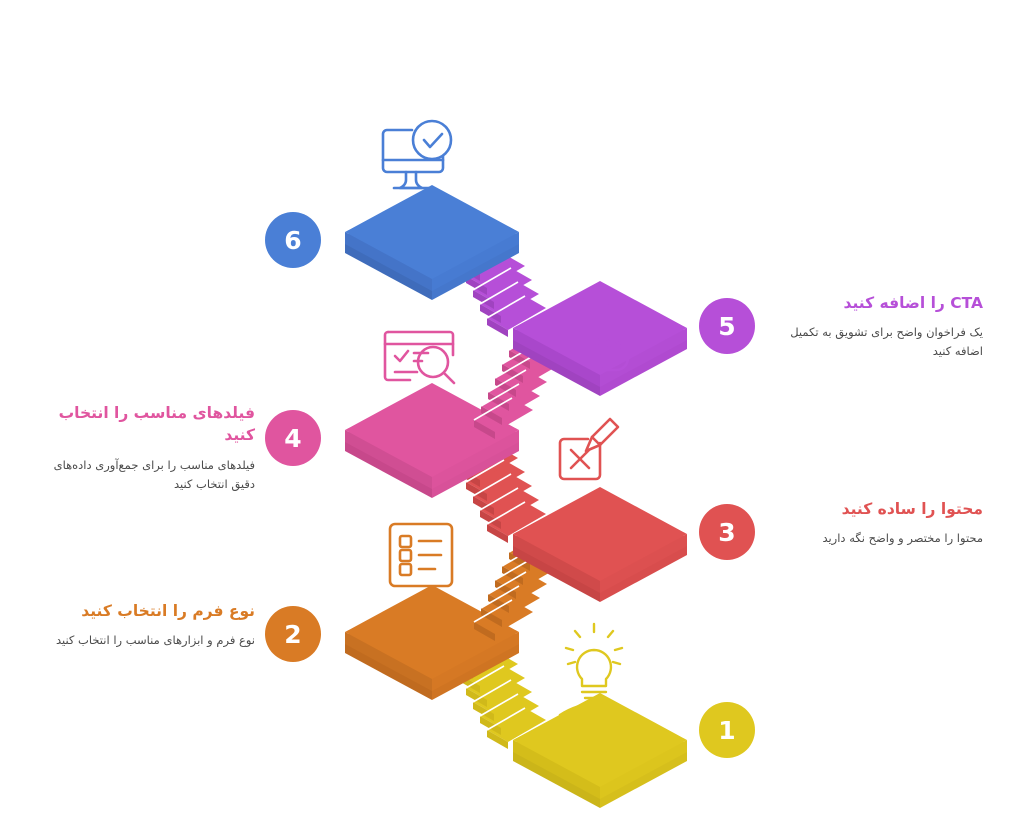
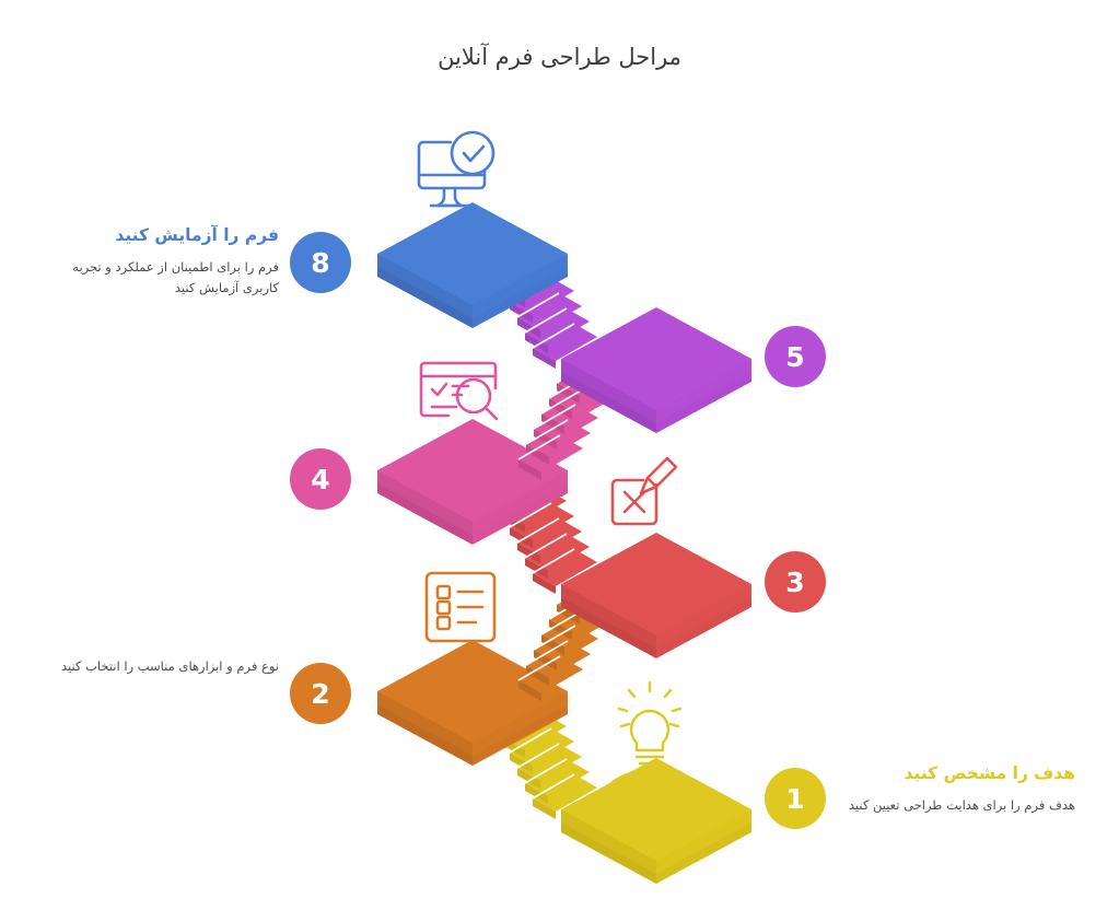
+ مراحل طراحی فرم آنلاین
- 6
+ 8
+ فرم را آزمایش کنید
+ فرم را برای اطمینان از عملکرد و تجربه کاربری آزمایش کنید
  5
- CTA را اضافه کنید
- یک فراخوان واضح برای تشویق به تکمیل اضافه کنید
  4
- فیلدهای مناسب را انتخاب کنید
- فیلدهای مناسب را برای جمع‌آوری داده‌های دقیق انتخاب کنید
  3
- محتوا را ساده کنید
- محتوا را مختصر و واضح نگه دارید
  2
- نوع فرم را انتخاب کنید
  نوع فرم و ابزارهای مناسب را انتخاب کنید
  1
+ هدف را مشخص کنید
+ هدف فرم را برای هدایت طراحی تعیین کنید
